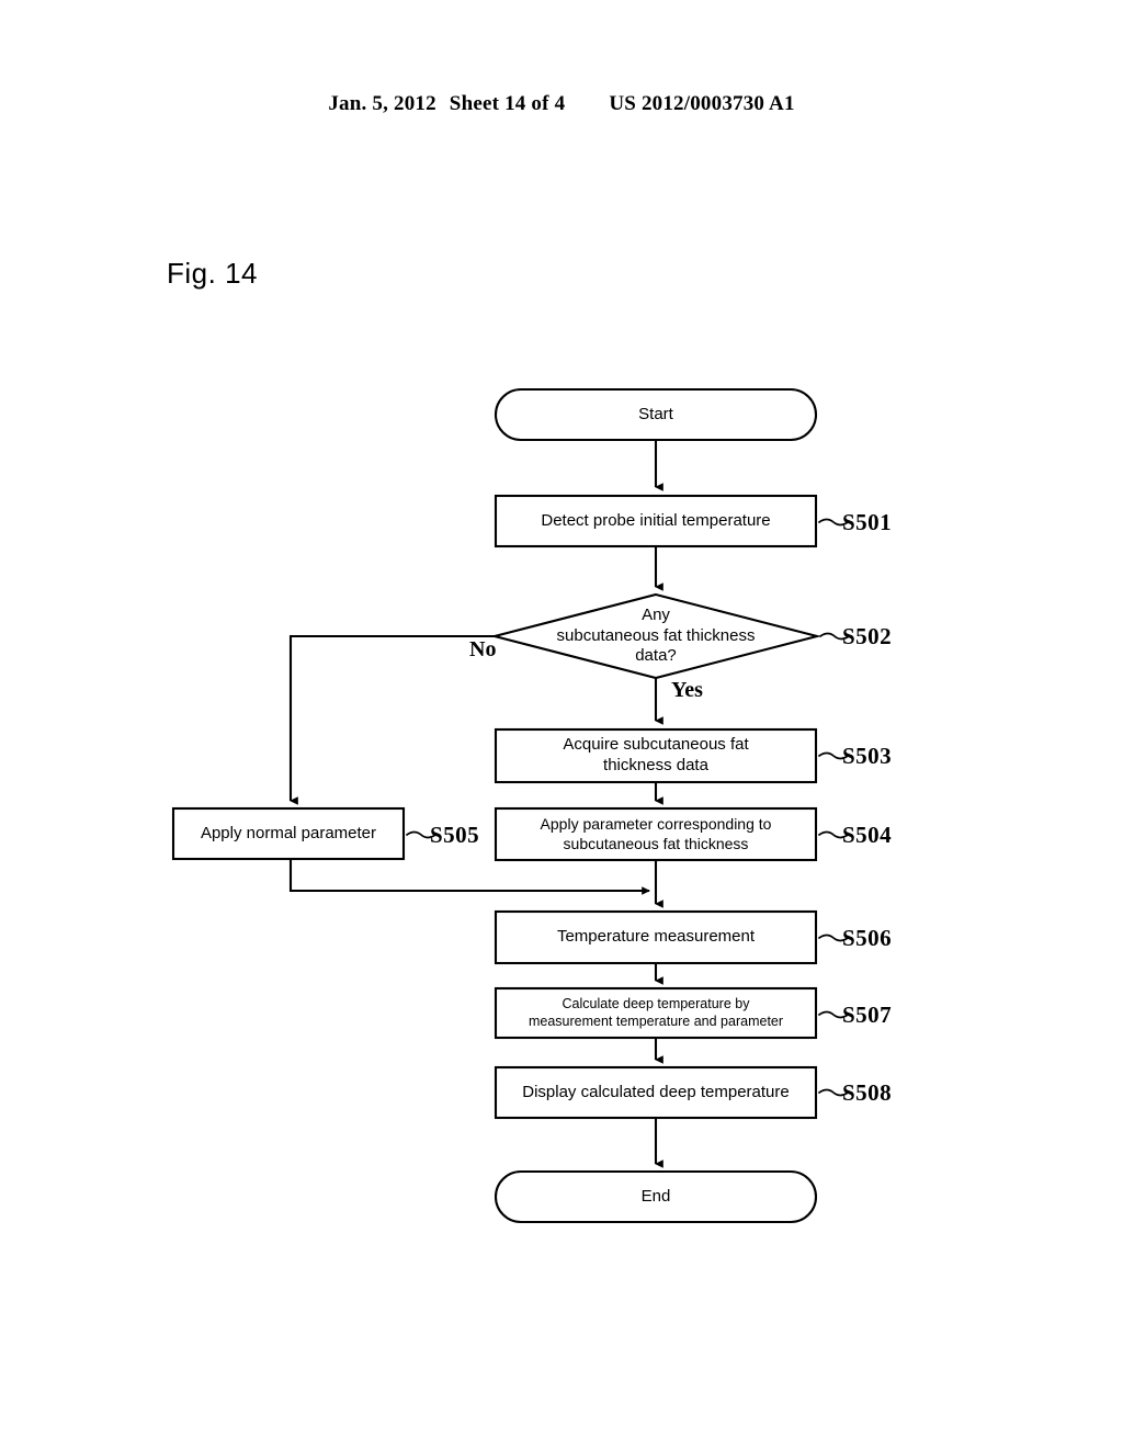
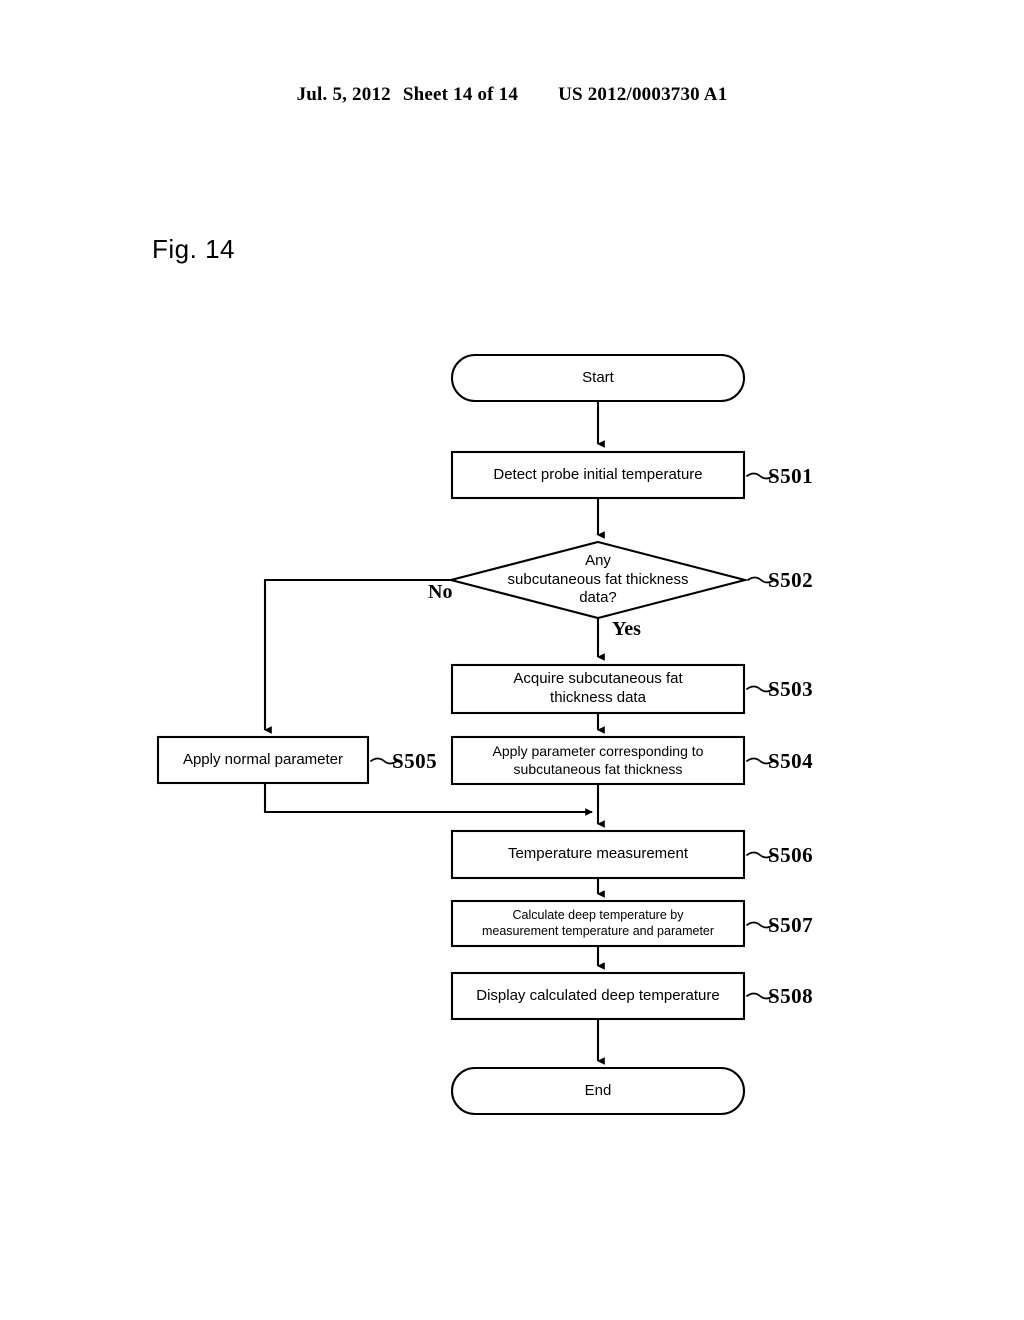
- Jan. 5, 2012
+ Jul. 5, 2012
- Sheet 14 of 4
+ Sheet 14 of 14
  US 2012/0003730 A1
  Fig. 14
  Start
  Detect probe initial temperature
  Any
  subcutaneous fat thickness
  data?
  Acquire subcutaneous fat
  thickness data
  Apply parameter corresponding to
  subcutaneous fat thickness
  Apply normal parameter
  Temperature measurement
  Calculate deep temperature by
  measurement temperature and parameter
  Display calculated deep temperature
  End
  S501
  S502
  S503
  S504
  S505
  S506
  S507
  S508
  No
  Yes
